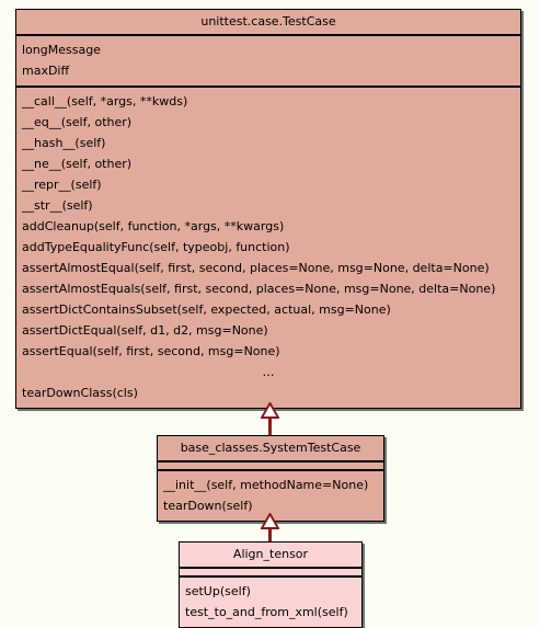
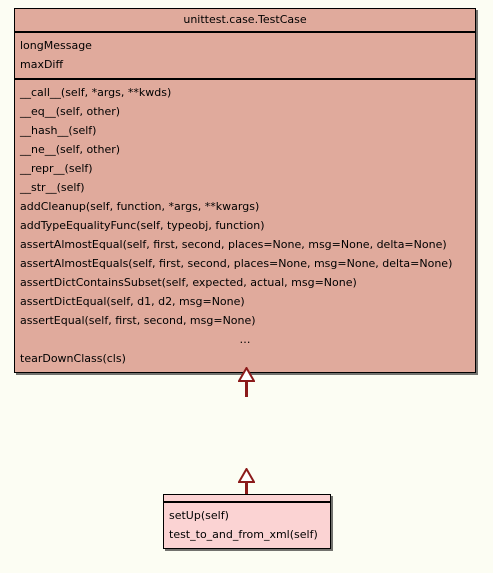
  unittest.case.TestCase
  longMessage
  maxDiff
  __call__(self, *args, **kwds)
  __eq__(self, other)
  __hash__(self)
  __ne__(self, other)
  __repr__(self)
  __str__(self)
  addCleanup(self, function, *args, **kwargs)
  addTypeEqualityFunc(self, typeobj, function)
  assertAlmostEqual(self, first, second, places=None, msg=None, delta=None)
  assertAlmostEquals(self, first, second, places=None, msg=None, delta=None)
  assertDictContainsSubset(self, expected, actual, msg=None)
  assertDictEqual(self, d1, d2, msg=None)
  assertEqual(self, first, second, msg=None)
  …
  tearDownClass(cls)
- base_classes.SystemTestCase
- __init__(self, methodName=None)
- tearDown(self)
- Align_tensor
  setUp(self)
  test_to_and_from_xml(self)
